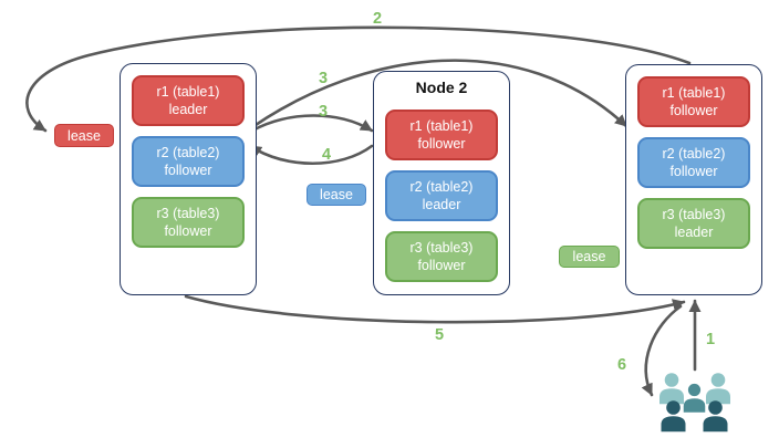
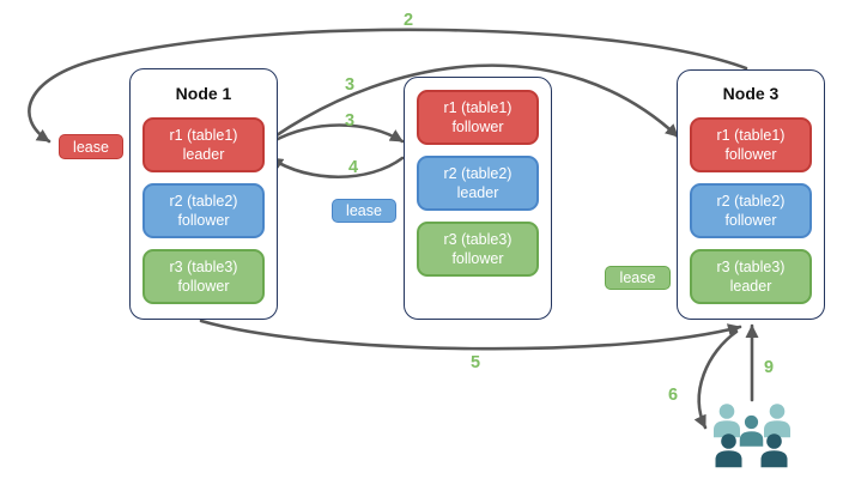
+ Node 1
  r1 (table1)
  leader
  r2 (table2)
  follower
  r3 (table3)
  follower
- Node 2
  r1 (table1)
  follower
  r2 (table2)
  leader
  r3 (table3)
  follower
+ Node 3
  r1 (table1)
  follower
  r2 (table2)
  follower
  r3 (table3)
  leader
  lease
  lease
  lease
- 1
+ 9
  2
  3
  3
  4
  5
  6
